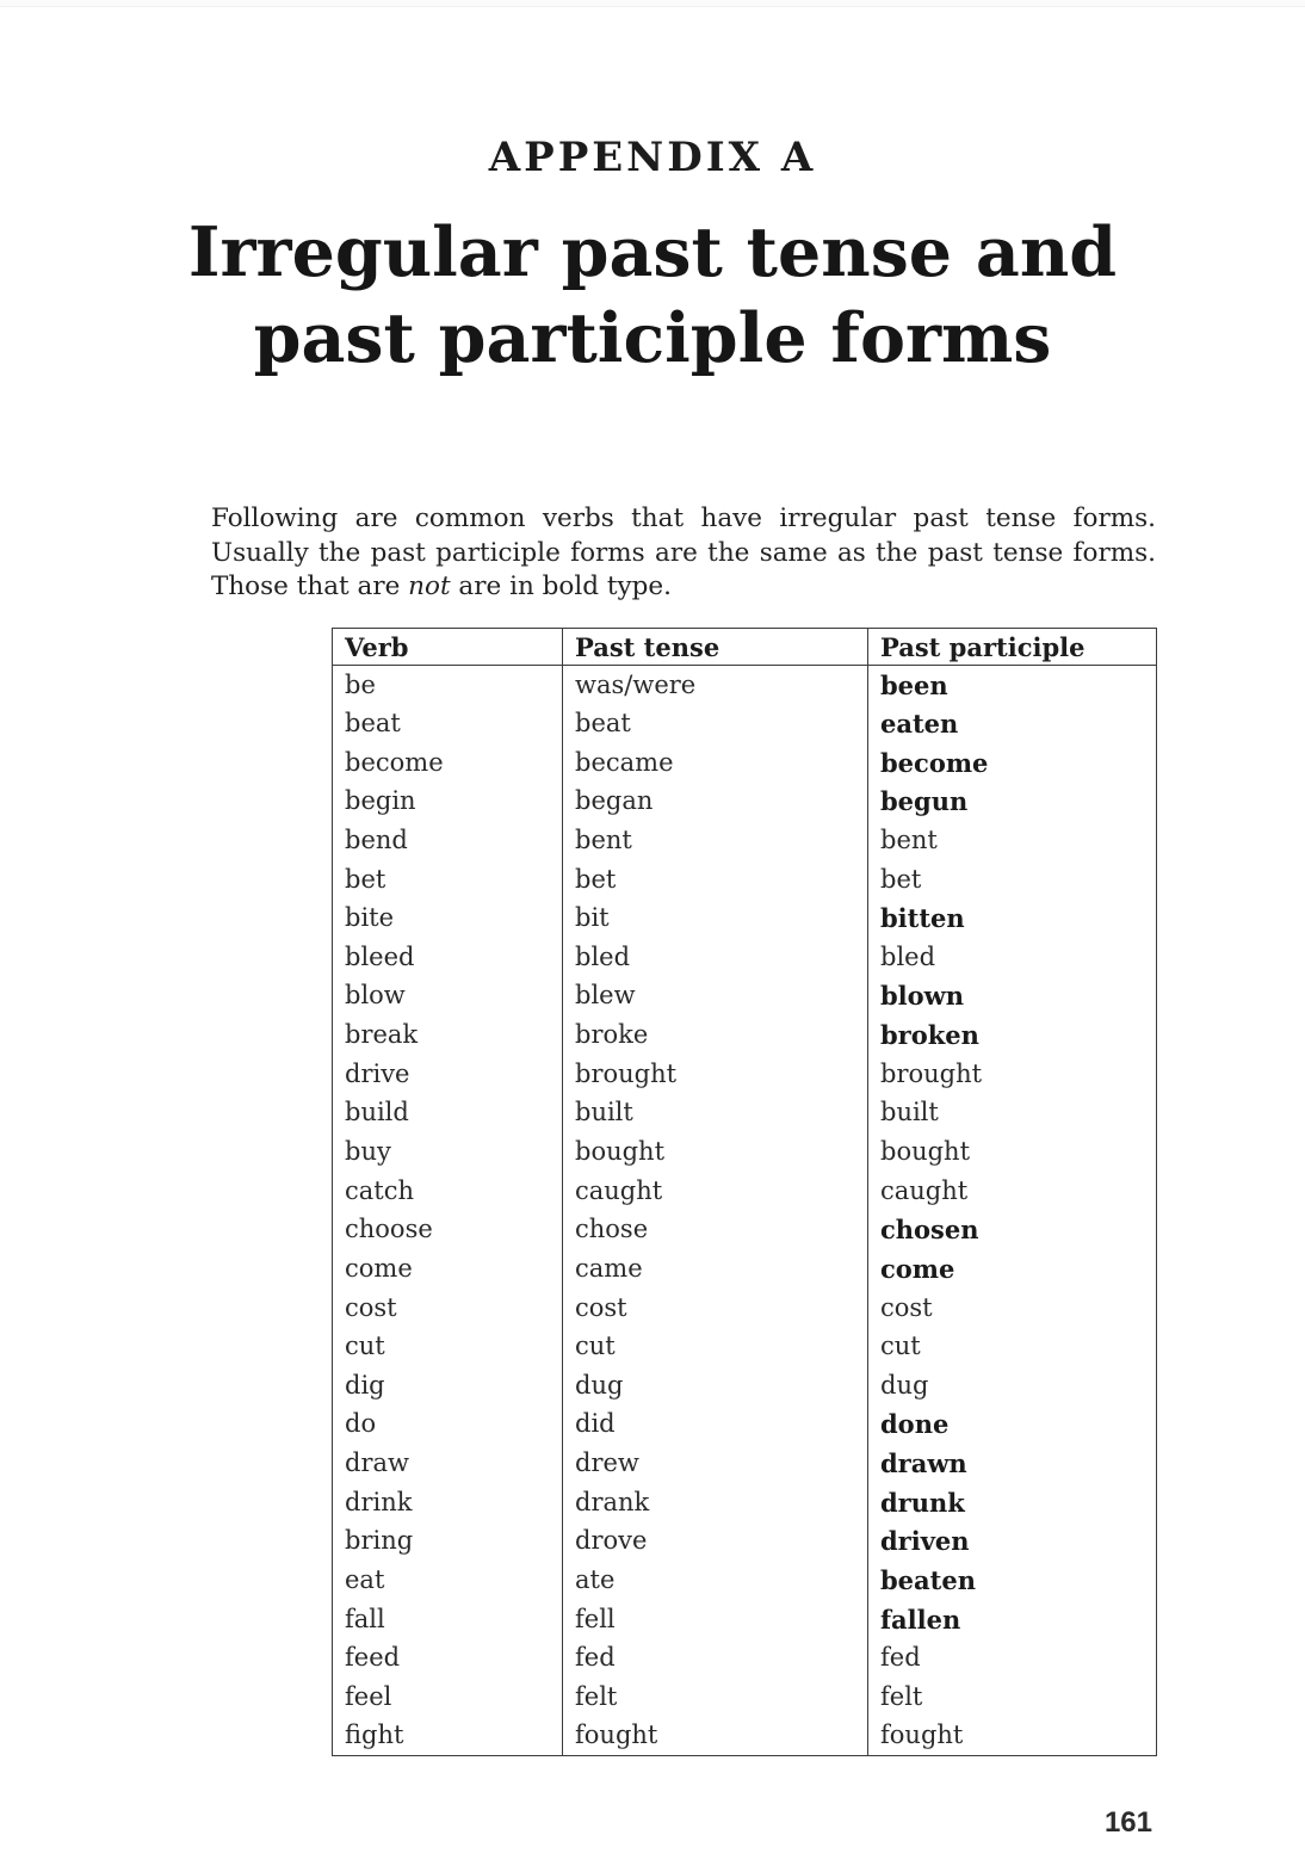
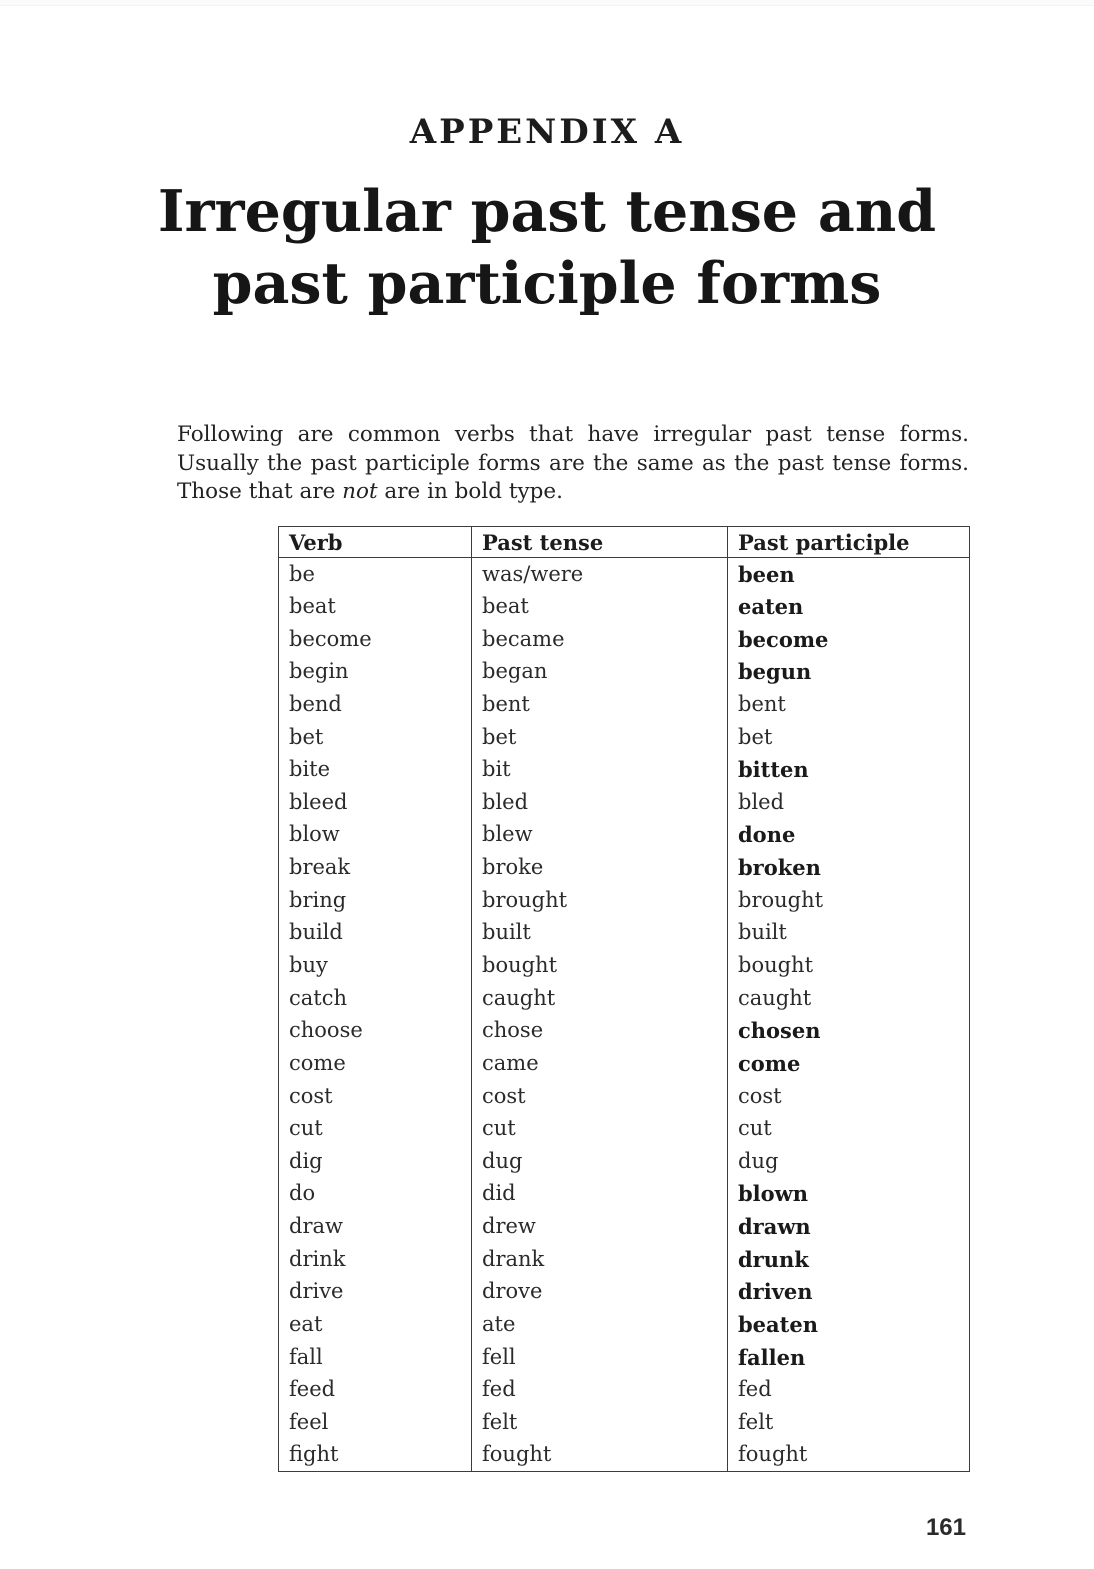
  APPENDIX A
  Irregular past tense and
  past participle forms
  Following are common verbs that have irregular past tense forms. Usually the past participle forms are the same as the past tense forms. Those that are not are in bold type.
  Verb	Past tense	Past participle
  be	was/were	been
  beat	beat	eaten
  become	became	become
  begin	began	begun
  bend	bent	bent
  bet	bet	bet
  bite	bit	bitten
  bleed	bled	bled
- blow	blew	blown
+ blow	blew	done
  break	broke	broken
- drive	brought	brought
+ bring	brought	brought
  build	built	built
  buy	bought	bought
  catch	caught	caught
  choose	chose	chosen
  come	came	come
  cost	cost	cost
  cut	cut	cut
  dig	dug	dug
- do	did	done
+ do	did	blown
  draw	drew	drawn
  drink	drank	drunk
- bring	drove	driven
+ drive	drove	driven
  eat	ate	beaten
  fall	fell	fallen
  feed	fed	fed
  feel	felt	felt
  fight	fought	fought
  161
